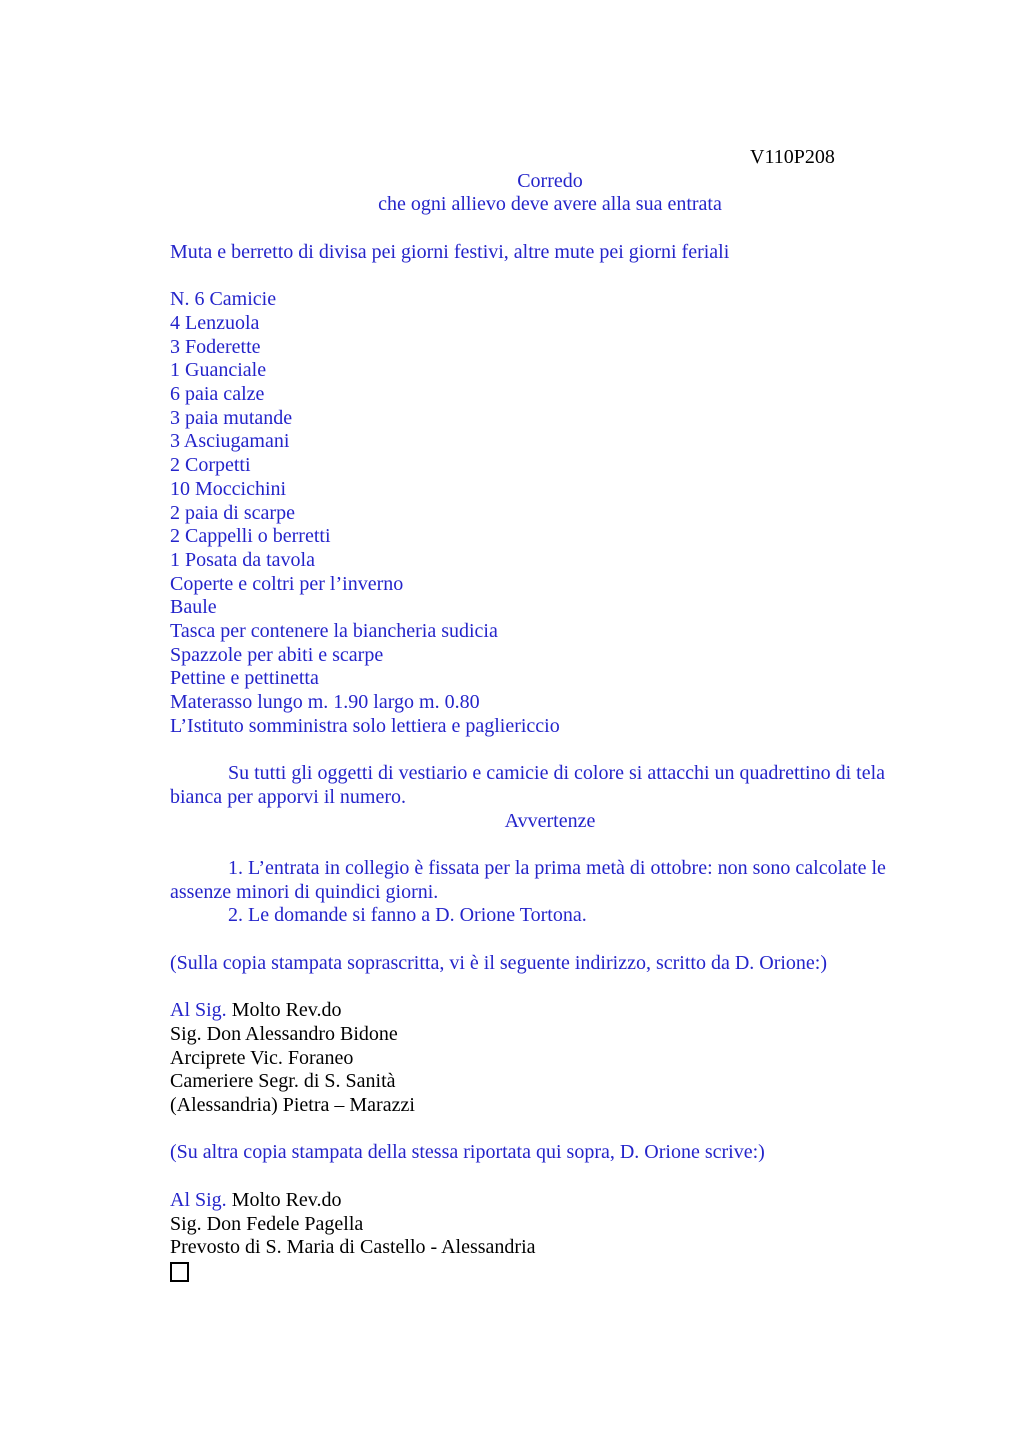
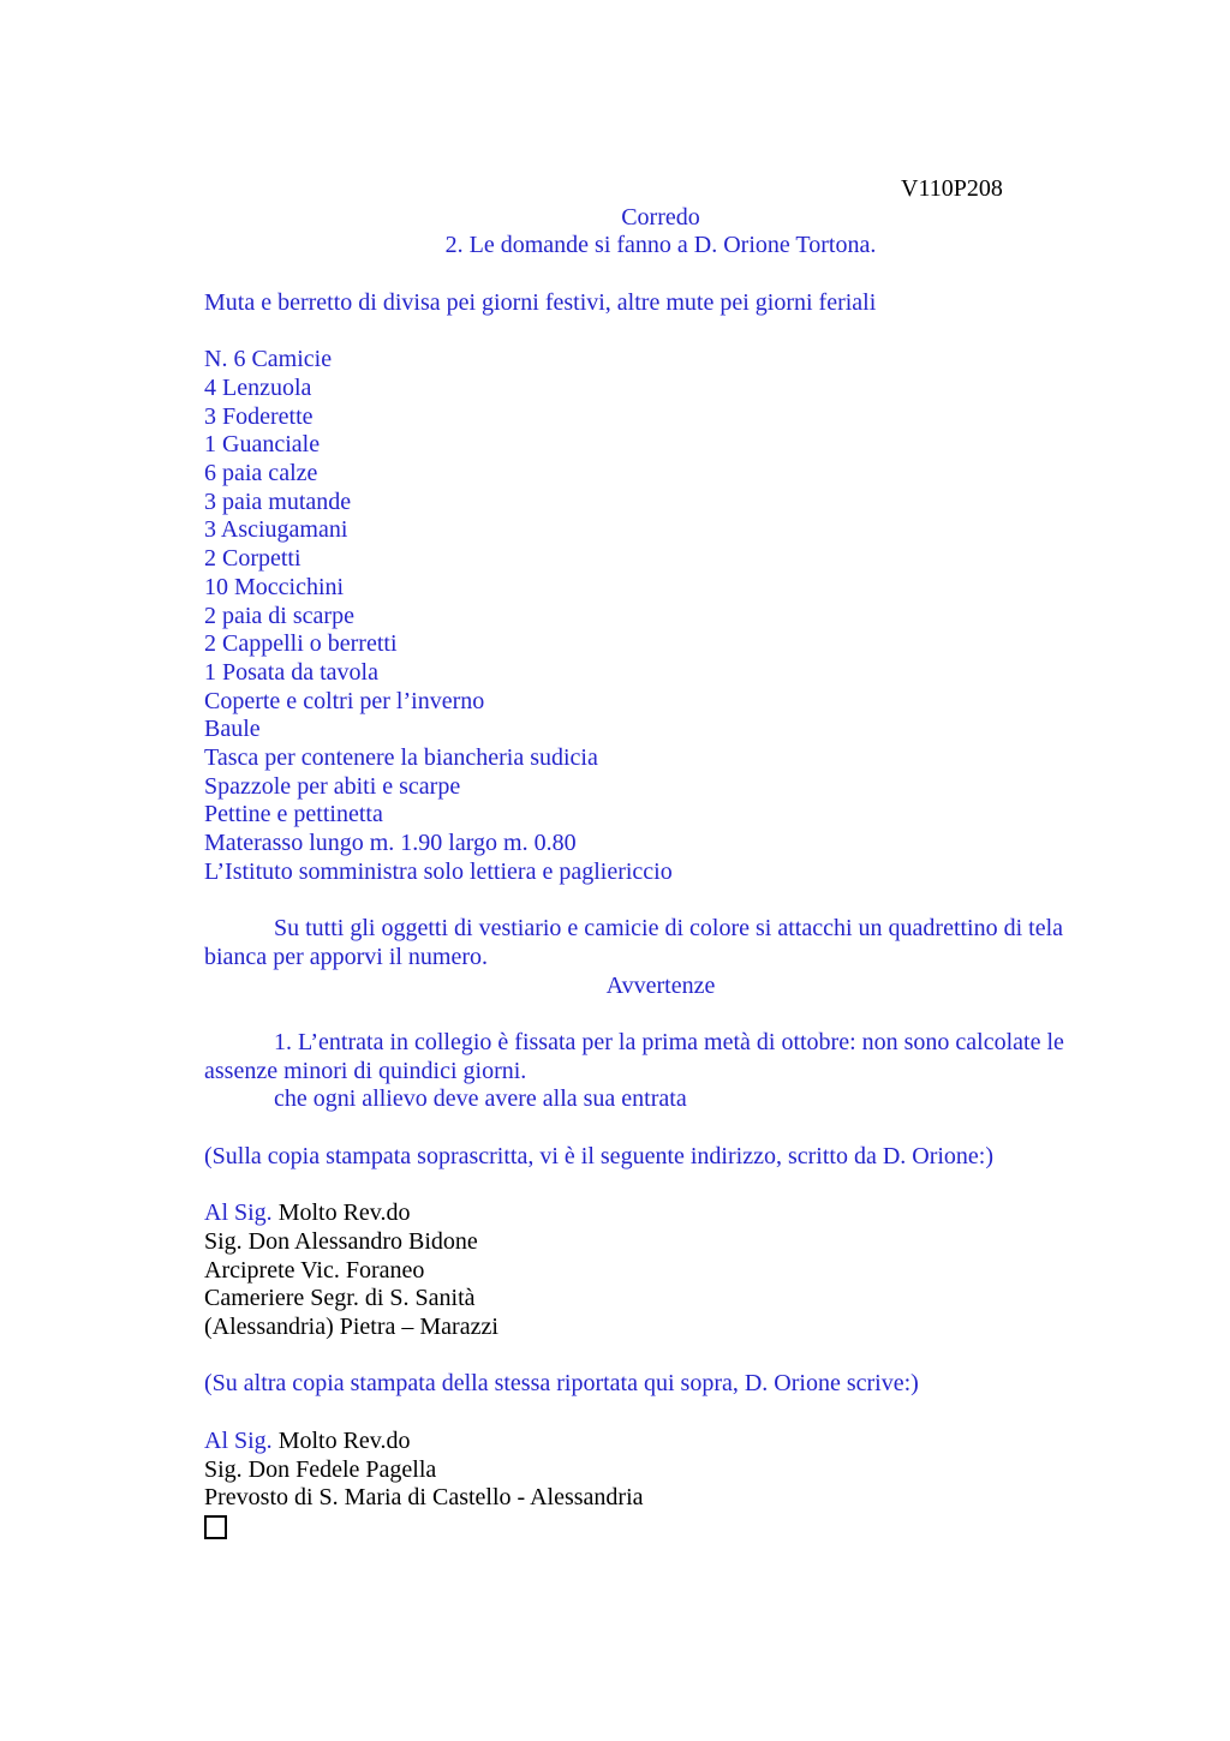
  V110P208
  Corredo
- che ogni allievo deve avere alla sua entrata
+ 2. Le domande si fanno a D. Orione Tortona.
  Muta e berretto di divisa pei giorni festivi, altre mute pei giorni feriali
  N. 6 Camicie
  4 Lenzuola
  3 Foderette
  1 Guanciale
  6 paia calze
  3 paia mutande
  3 Asciugamani
  2 Corpetti
  10 Moccichini
  2 paia di scarpe
  2 Cappelli o berretti
  1 Posata da tavola
  Coperte e coltri per l’inverno
  Baule
  Tasca per contenere la biancheria sudicia
  Spazzole per abiti e scarpe
  Pettine e pettinetta
  Materasso lungo m. 1.90 largo m. 0.80
  L’Istituto somministra solo lettiera e pagliericcio
  Su tutti gli oggetti di vestiario e camicie di colore si attacchi un quadrettino di tela bianca per apporvi il numero.
  Avvertenze
  1. L’entrata in collegio è fissata per la prima metà di ottobre: non sono calcolate le assenze minori di quindici giorni.
- 2. Le domande si fanno a D. Orione Tortona.
+ che ogni allievo deve avere alla sua entrata
  (Sulla copia stampata soprascritta, vi è il seguente indirizzo, scritto da D. Orione:)
  Al Sig. Molto Rev.do
  Sig. Don Alessandro Bidone
  Arciprete Vic. Foraneo
  Cameriere Segr. di S. Sanità
  (Alessandria) Pietra – Marazzi
  (Su altra copia stampata della stessa riportata qui sopra, D. Orione scrive:)
  Al Sig. Molto Rev.do
  Sig. Don Fedele Pagella
  Prevosto di S. Maria di Castello - Alessandria
